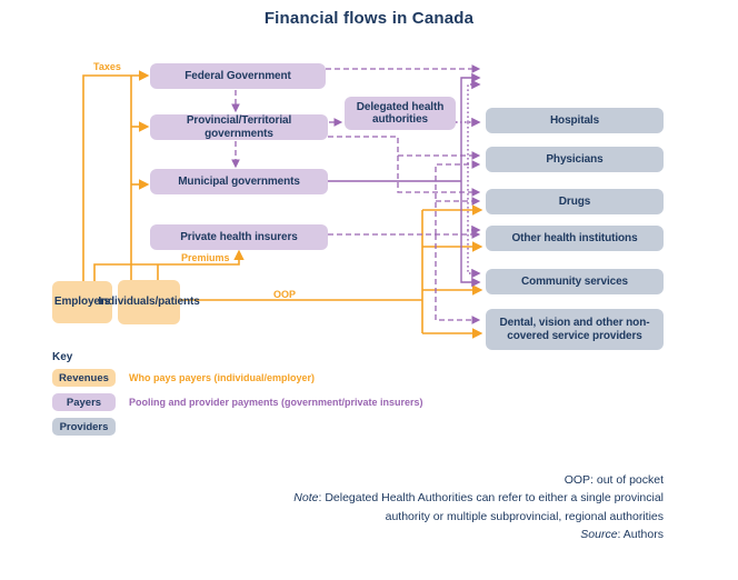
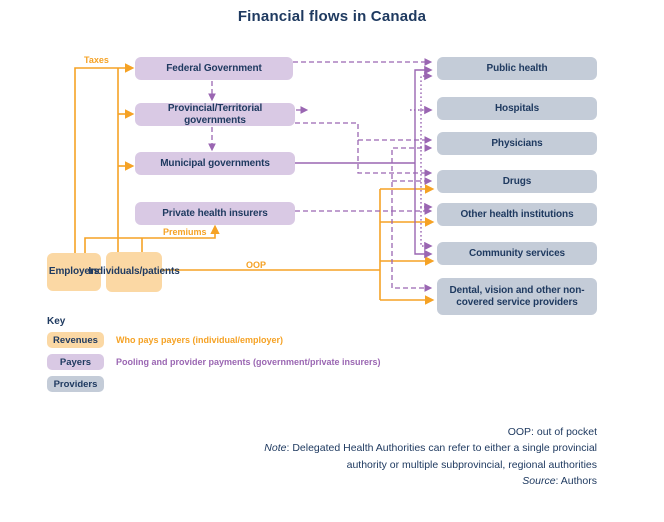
  Financial flows in Canada
  Federal Government
  Provincial/Territorial governments
  Municipal governments
  Private health insurers
- Delegated health authorities
  Employers
  Individuals/patients
+ Public health
  Hospitals
  Physicians
  Drugs
  Other health institutions
  Community services
  Dental, vision and other non-covered service providers
  Taxes
  Premiums
  OOP
  Key
  Revenues
  Who pays payers (individual/employer)
  Payers
  Pooling and provider payments (government/private insurers)
  Providers
  OOP: out of pocket
  Note: Delegated Health Authorities can refer to either a single provincial authority or multiple subprovincial, regional authorities
  Source: Authors
